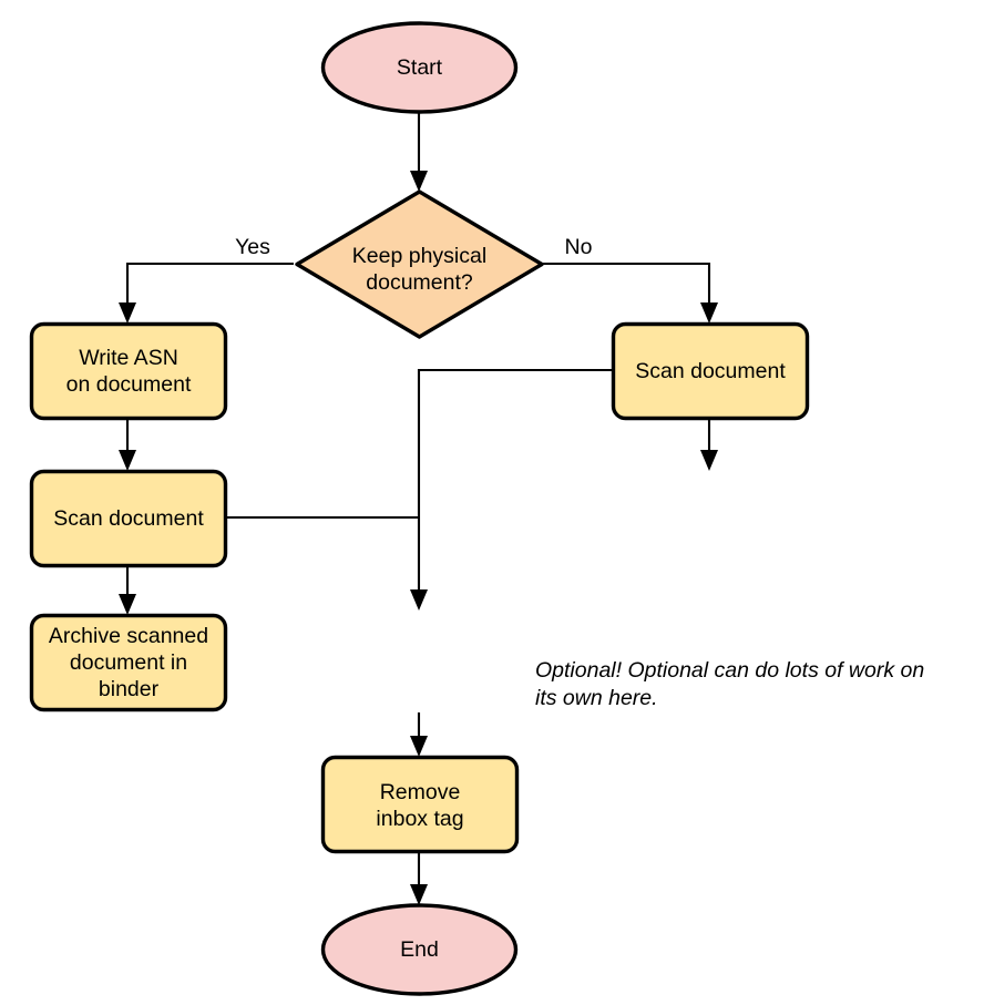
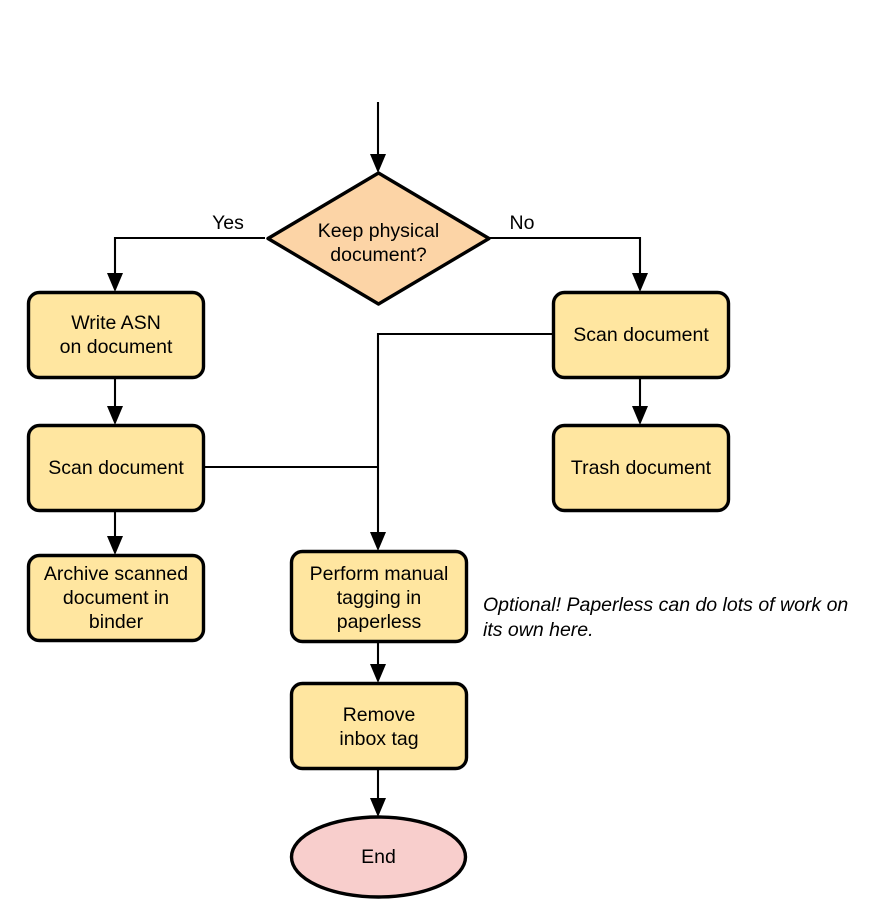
- Start
  Keep physical
  document?
  Write ASN
  on document
  Scan document
  Archive scanned
  document in
  binder
  Scan document
+ Trash document
+ Perform manual
+ tagging in
+ paperless
  Remove
  inbox tag
  End
  Yes
  No
- Optional! Optional can do lots of work on
+ Optional! Paperless can do lots of work on
  its own here.
